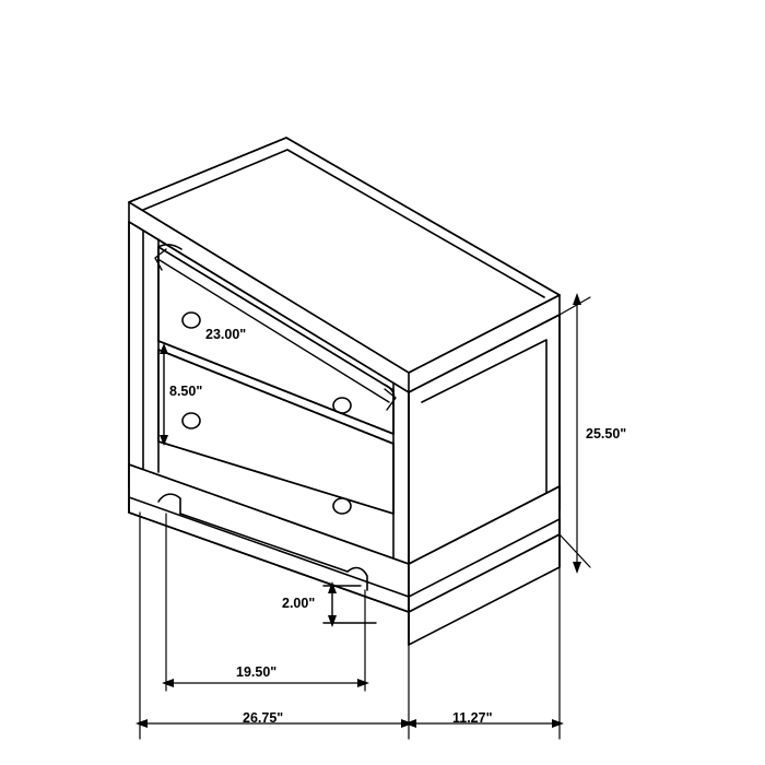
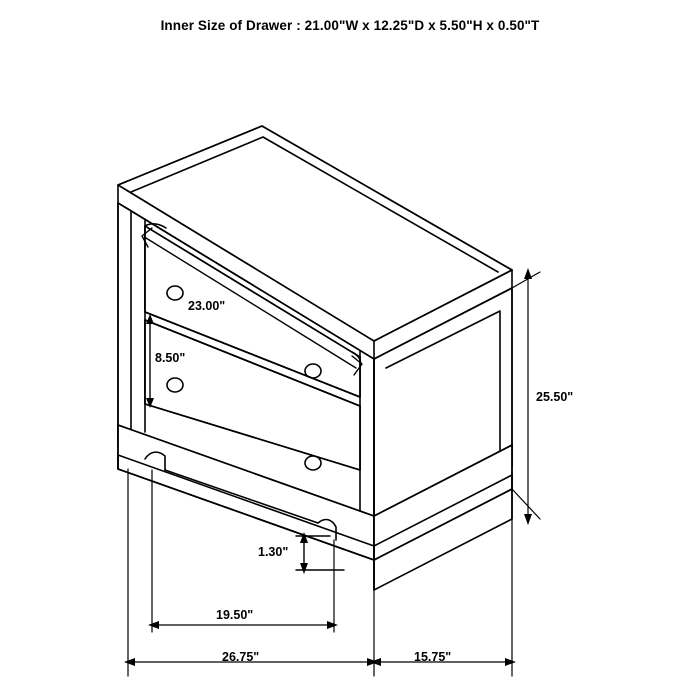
+ Inner Size of Drawer : 21.00"W x 12.25"D x 5.50"H x 0.50"T
  23.00"
  8.50"
  25.50"
- 2.00"
+ 1.30"
  19.50"
  26.75"
- 11.27"
+ 15.75"
